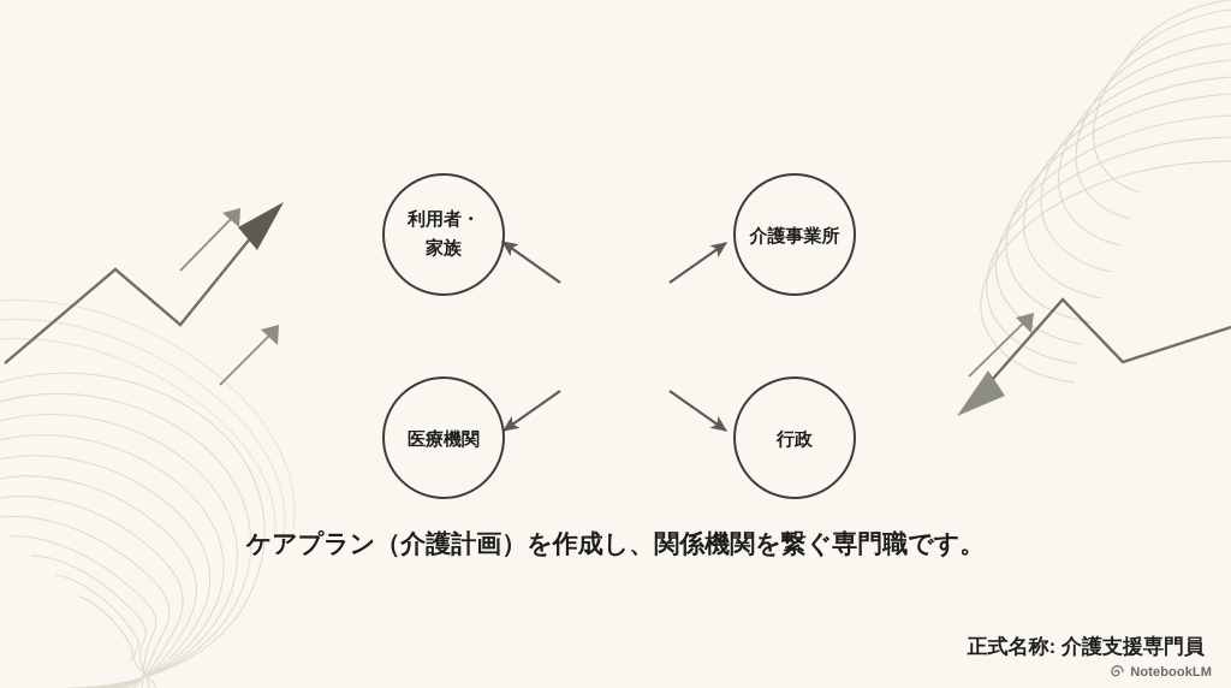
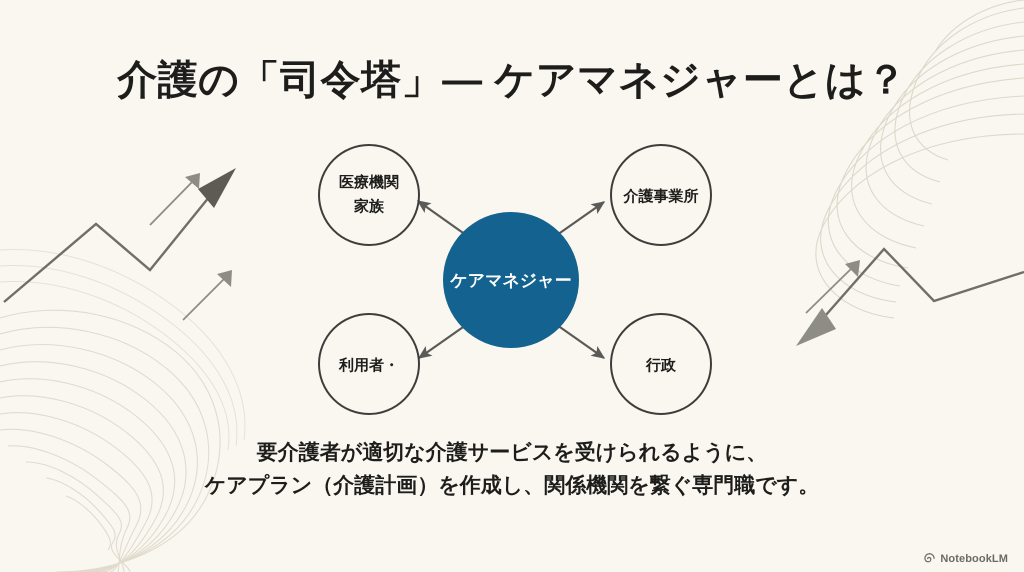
+ 介護の「司令塔」― ケアマネジャーとは？
- 利用者・
+ 医療機関
  家族
  介護事業所
- 医療機関
+ 利用者・
  行政
+ ケアマネジャー
+ 要介護者が適切な介護サービスを受けられるように、
  ケアプラン（介護計画）を作成し、関係機関を繋ぐ専門職です。
- 正式名称: 介護支援専門員
  NotebookLM
